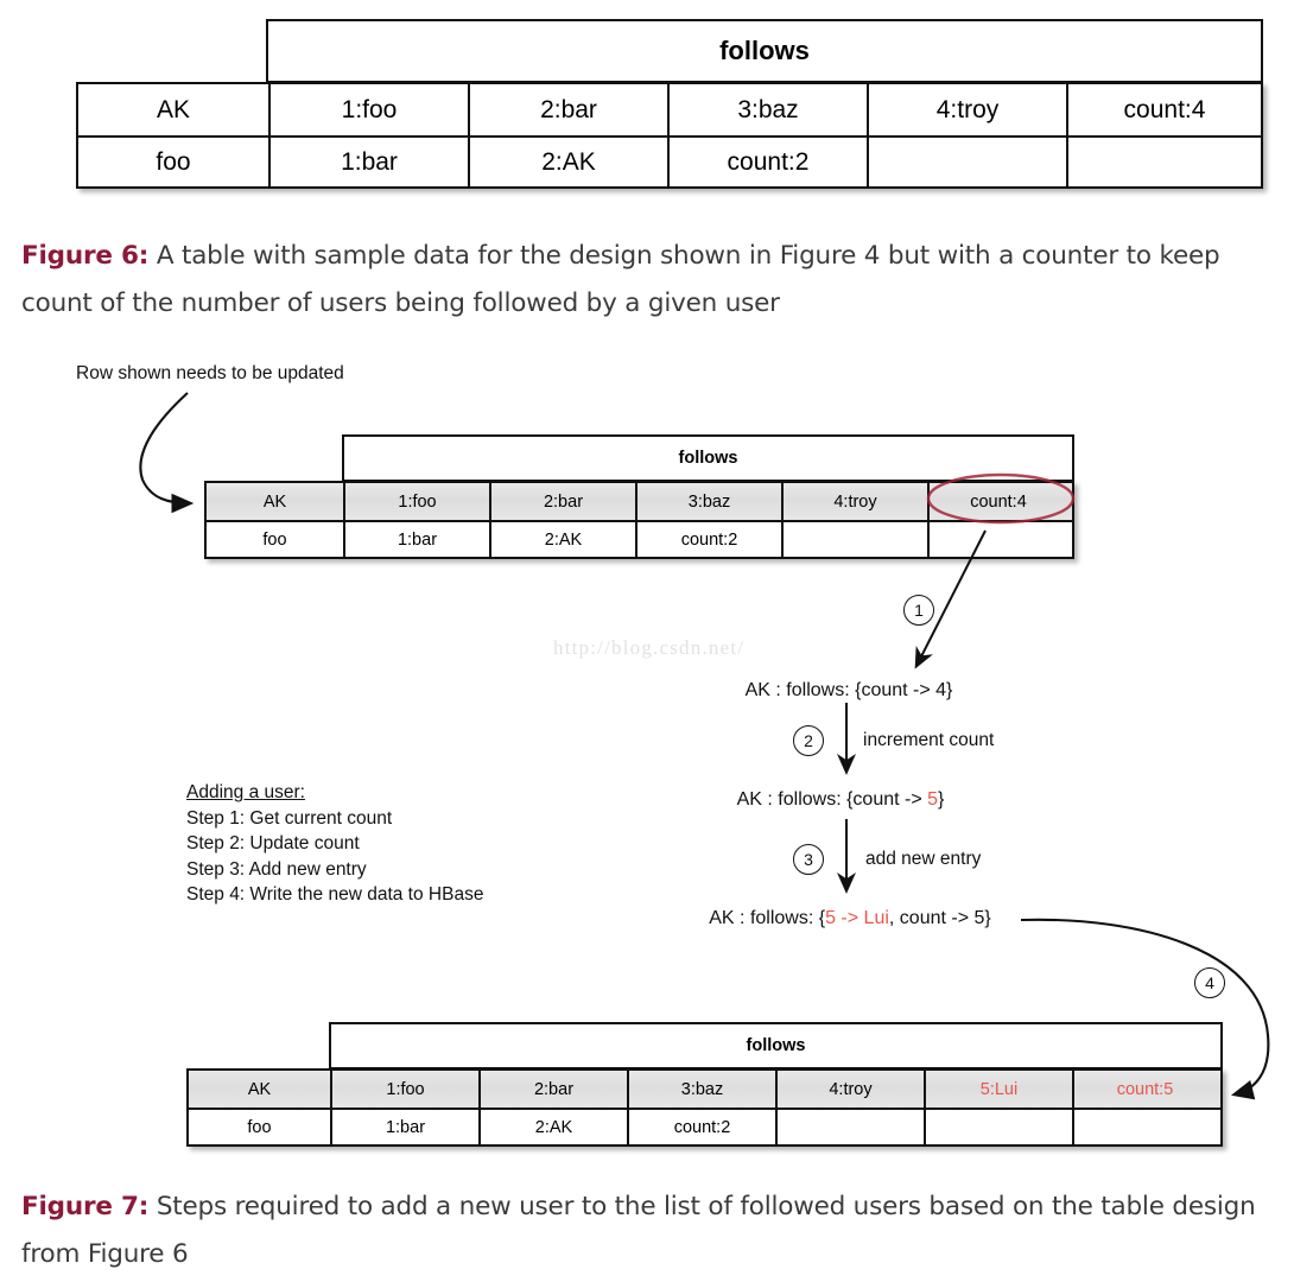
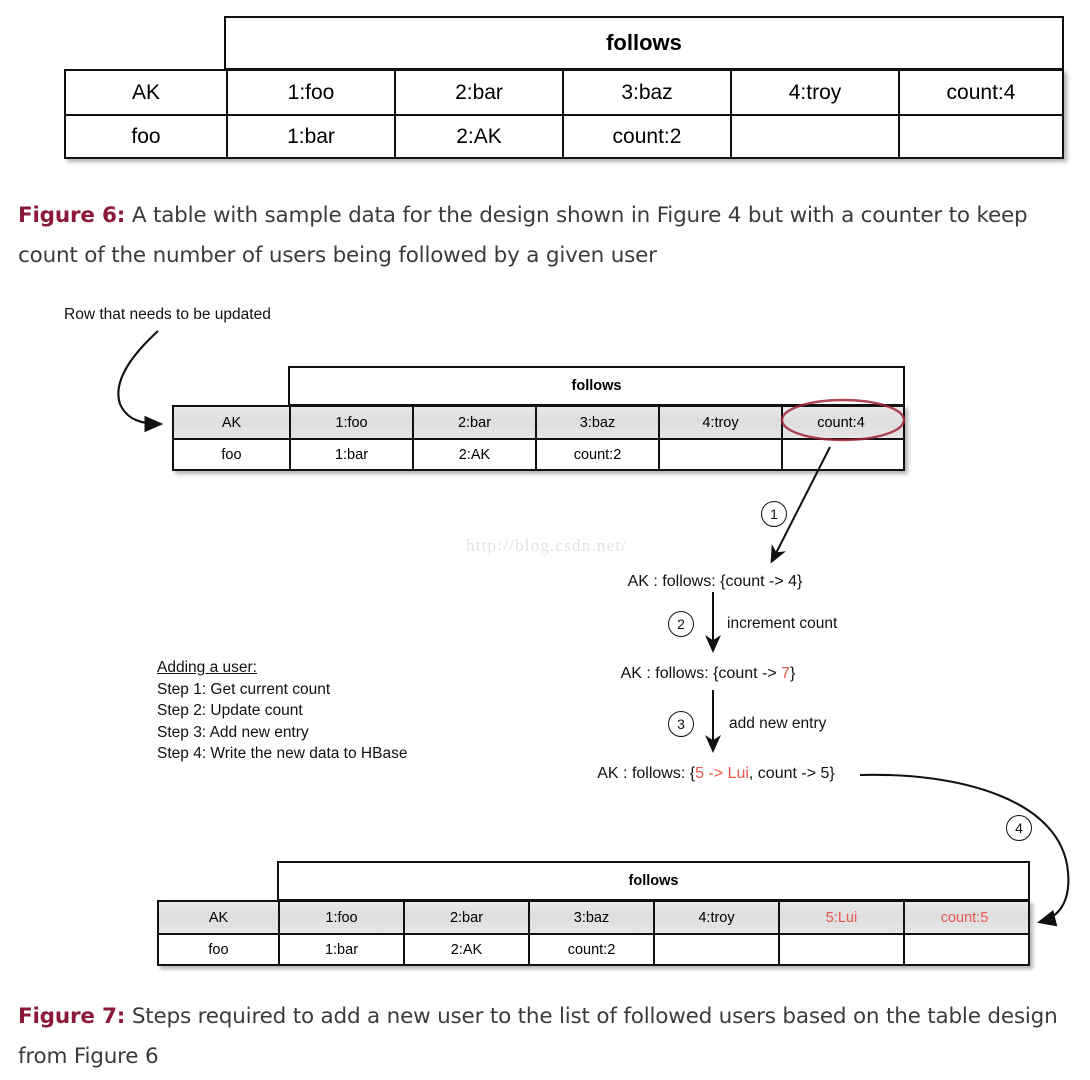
  follows
  AK
  1:foo
  2:bar
  3:baz
  4:troy
  count:4
  foo
  1:bar
  2:AK
  count:2
  Figure 6: A table with sample data for the design shown in Figure 4 but with a counter to keep count of the number of users being followed by a given user
- Row shown needs to be updated
+ Row that needs to be updated
  follows
  AK
  1:foo
  2:bar
  3:baz
  4:troy
  count:4
  foo
  1:bar
  2:AK
  count:2
  http://blog.csdn.net/
  1
  2
  3
  4
  AK : follows: {count -> 4}
- AK : follows: {count -> 5}
+ AK : follows: {count -> 7}
  AK : follows: {5 -> Lui, count -> 5}
  increment count
  add new entry
  Adding a user:
  Step 1: Get current count
  Step 2: Update count
  Step 3: Add new entry
  Step 4: Write the new data to HBase
  follows
  AK
  1:foo
  2:bar
  3:baz
  4:troy
  5:Lui
  count:5
  foo
  1:bar
  2:AK
  count:2
  Figure 7: Steps required to add a new user to the list of followed users based on the table design from Figure 6
